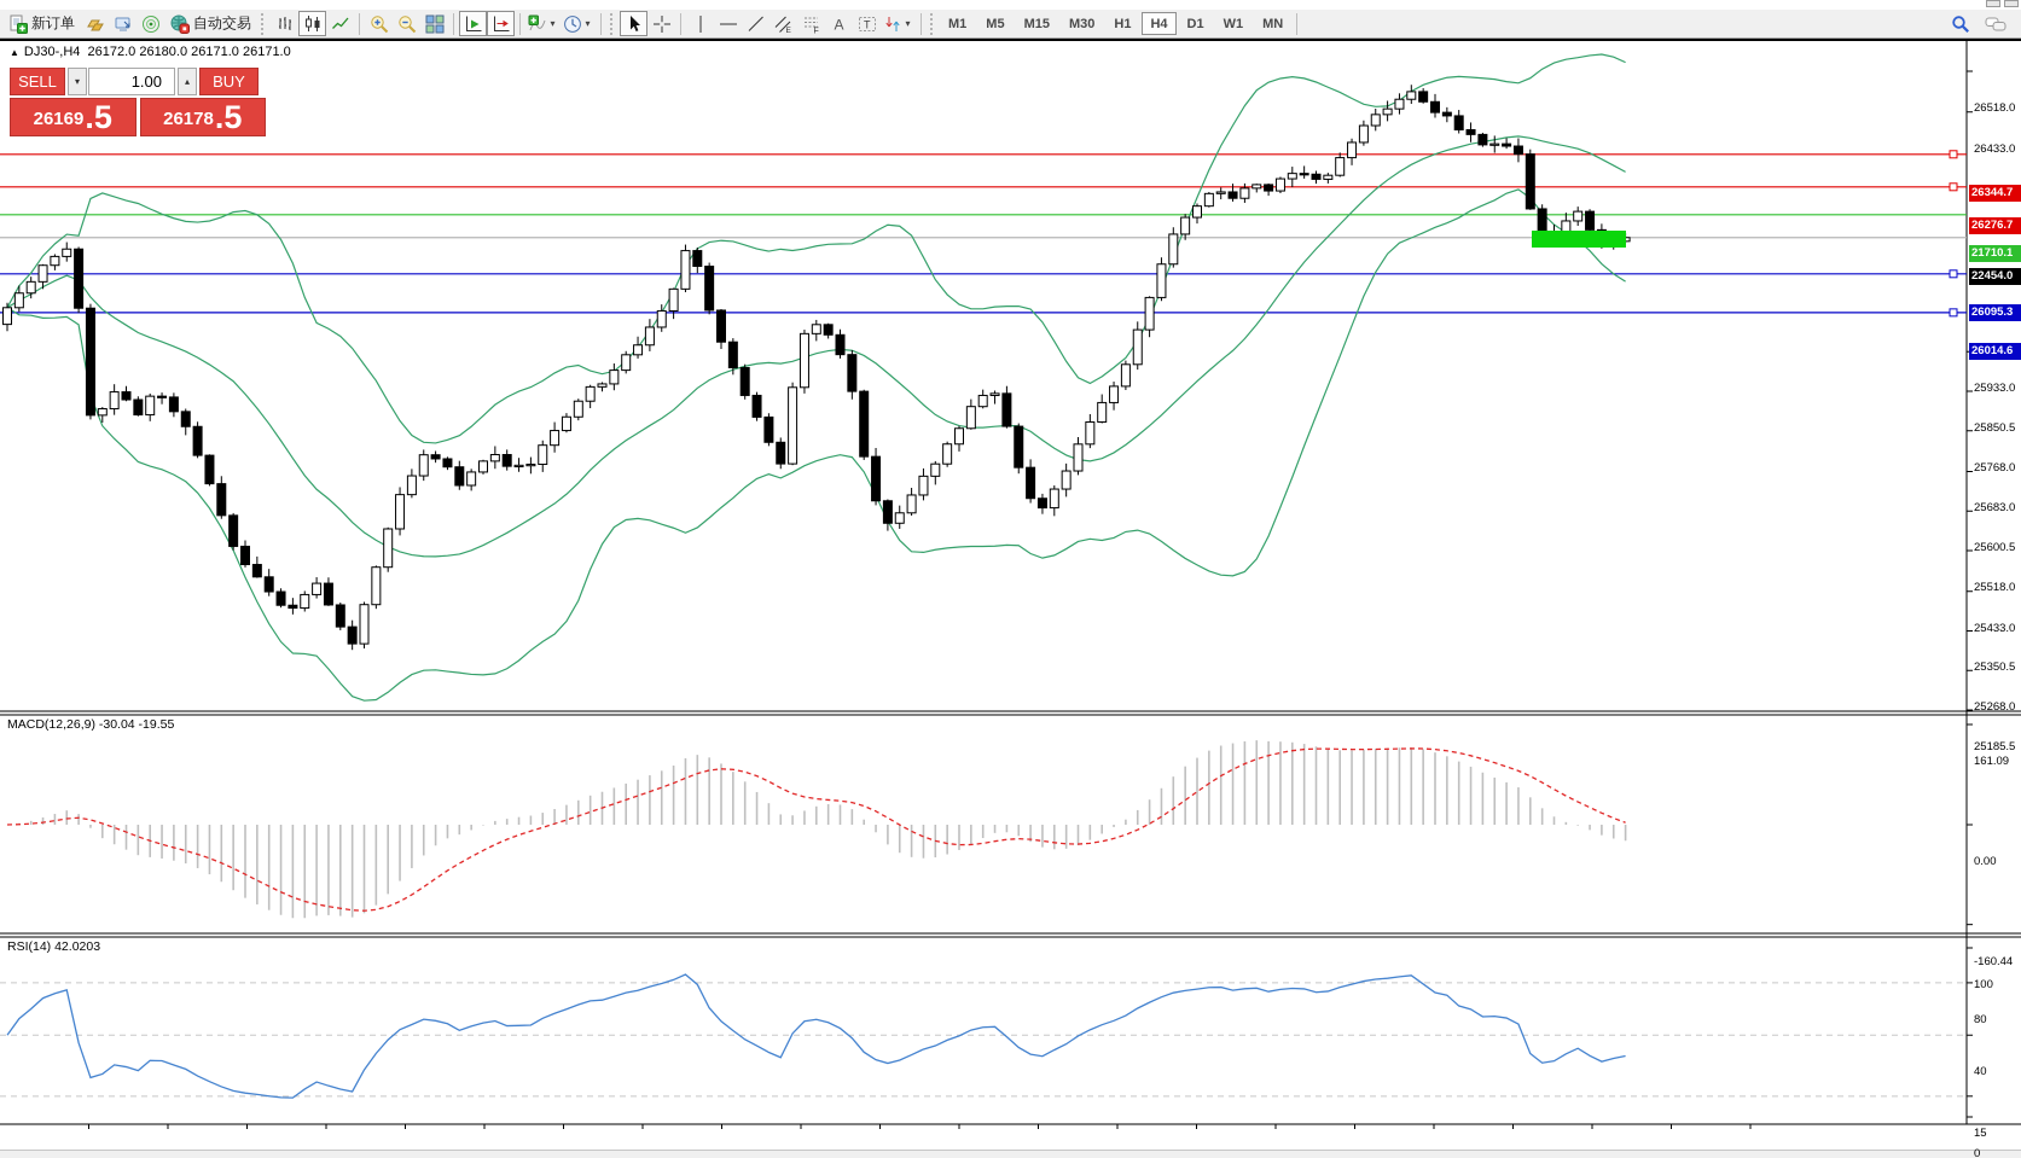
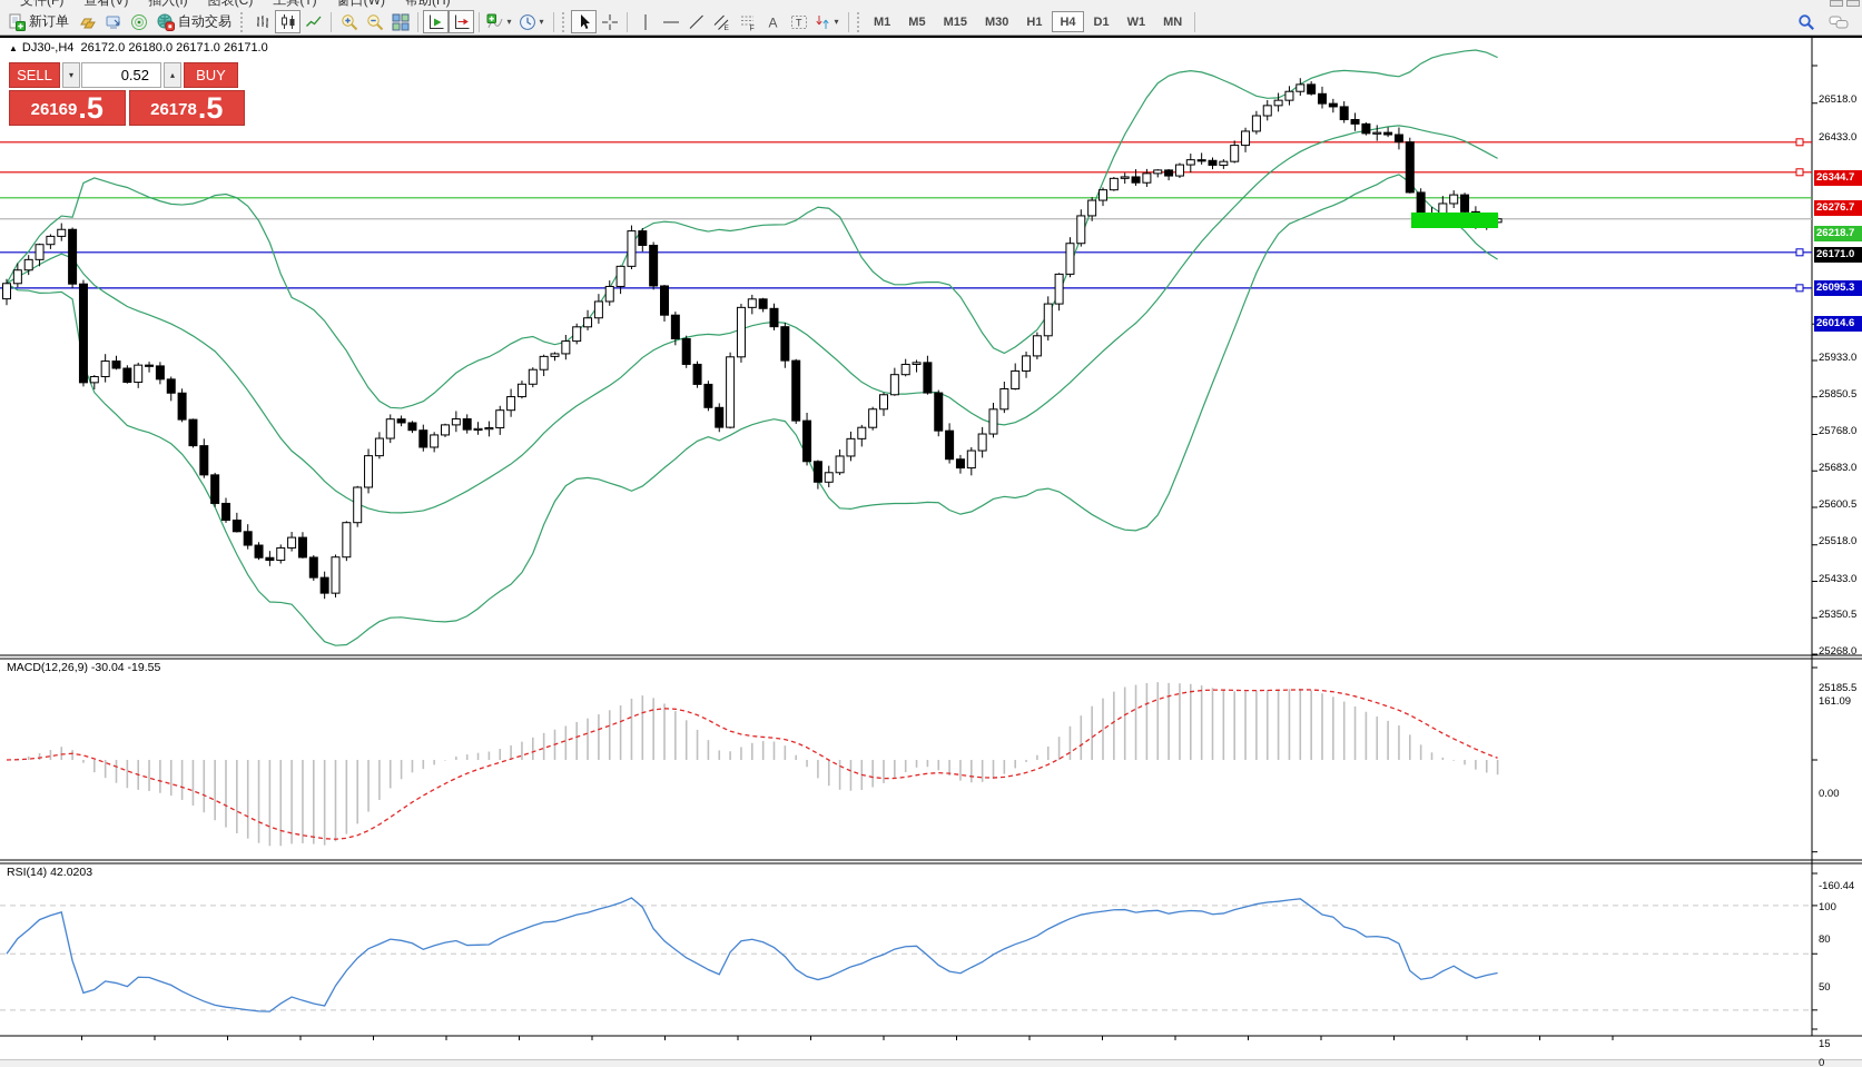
+ 文件(F) 查看(V) 插入(I) 图表(C) 工具(T) 窗口(W) 帮助(H)
  新订单
  自动交易
  ▾
  ▾
  A
  T
  ▾
  M1
  M5
  M15
  M30
  H1
  H4
  D1
  W1
  MN
  ▲ DJ30-,H4 26172.0 26180.0 26171.0 26171.0
  SELL
  ▾
- 1.00
+ 0.52
  ▴
  BUY
  26169
  .5
  26178
  .5
  MACD(12,26,9) -30.04 -19.55
  RSI(14) 42.0203
  26518.0
  26433.0
  25933.0
  25850.5
  25768.0
  25683.0
  25600.5
  25518.0
  25433.0
  25350.5
  25268.0
  25185.5
  26344.7
  26276.7
- 21710.1
+ 26218.7
- 22454.0
+ 26171.0
  26095.3
  26014.6
  161.09
  0.00
  -160.44
  100
  80
- 40
+ 50
  15
  0
